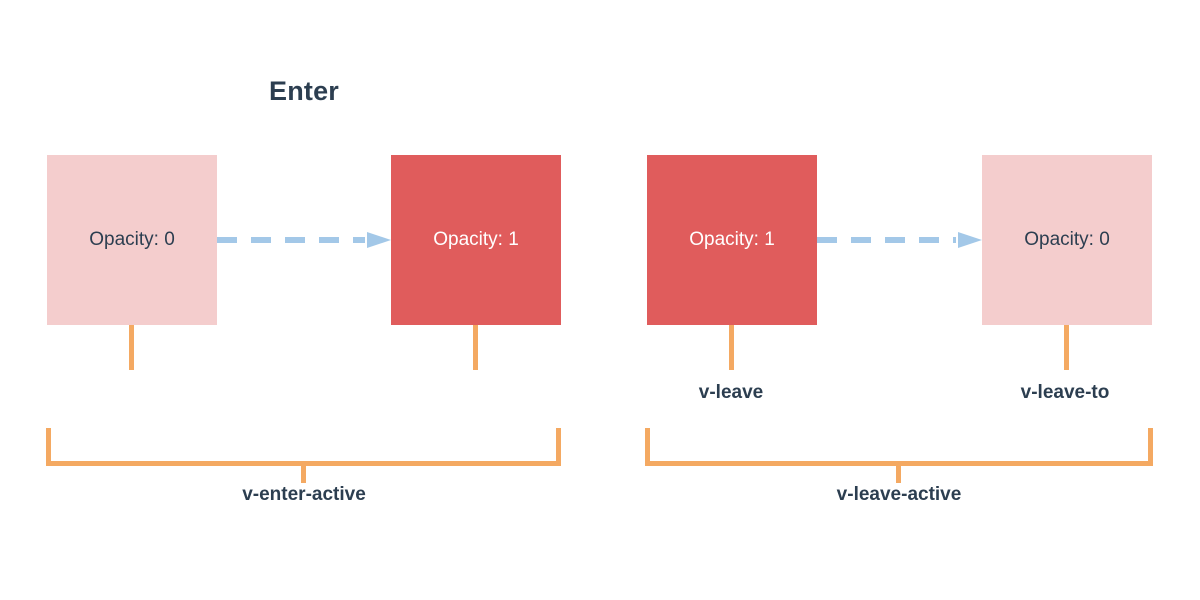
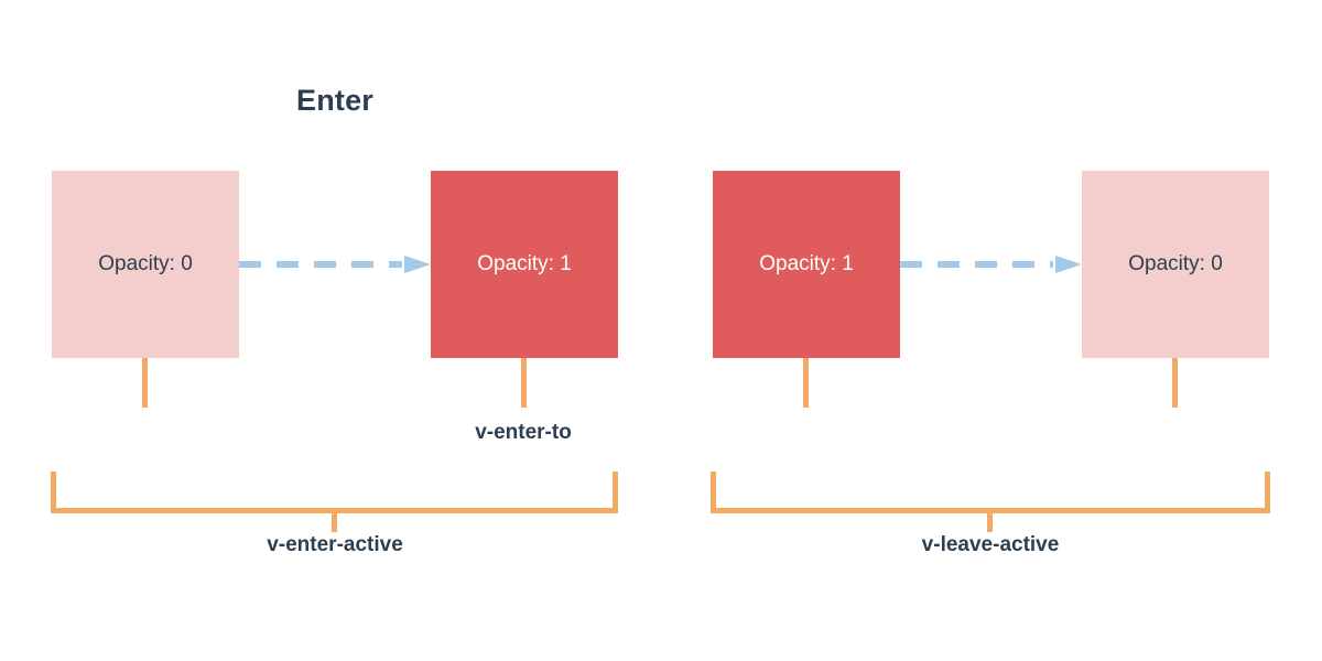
  Enter
  Opacity: 0
  Opacity: 1
+ v-enter-to
  v-enter-active
  Opacity: 1
  Opacity: 0
- v-leave
- v-leave-to
  v-leave-active
